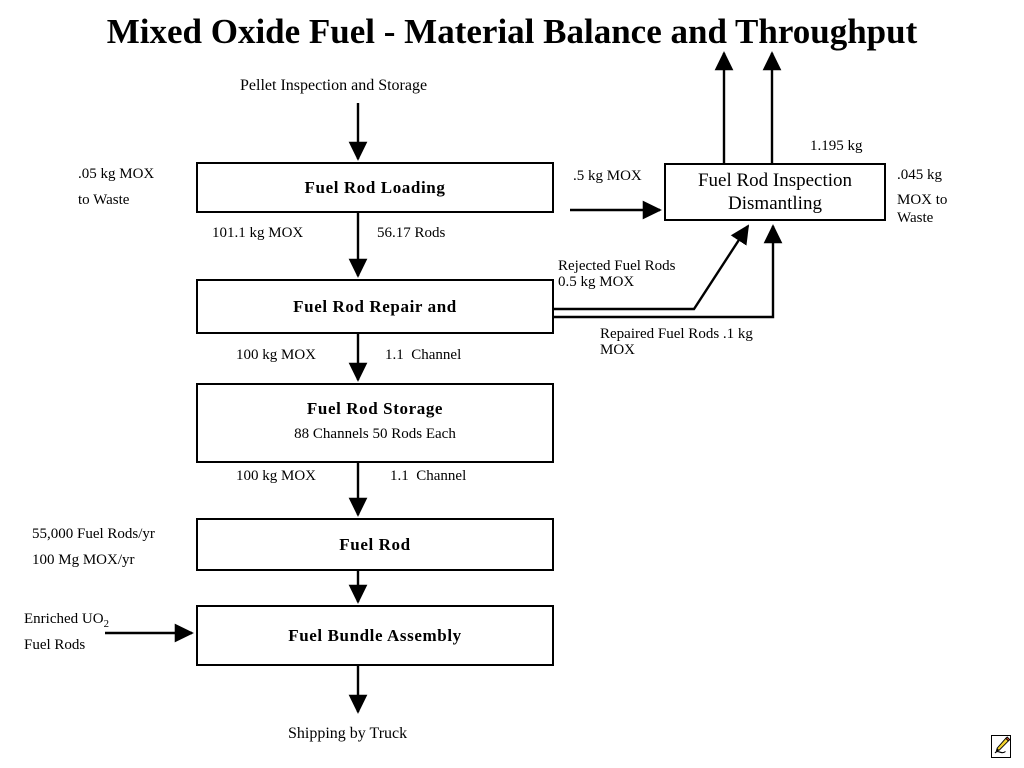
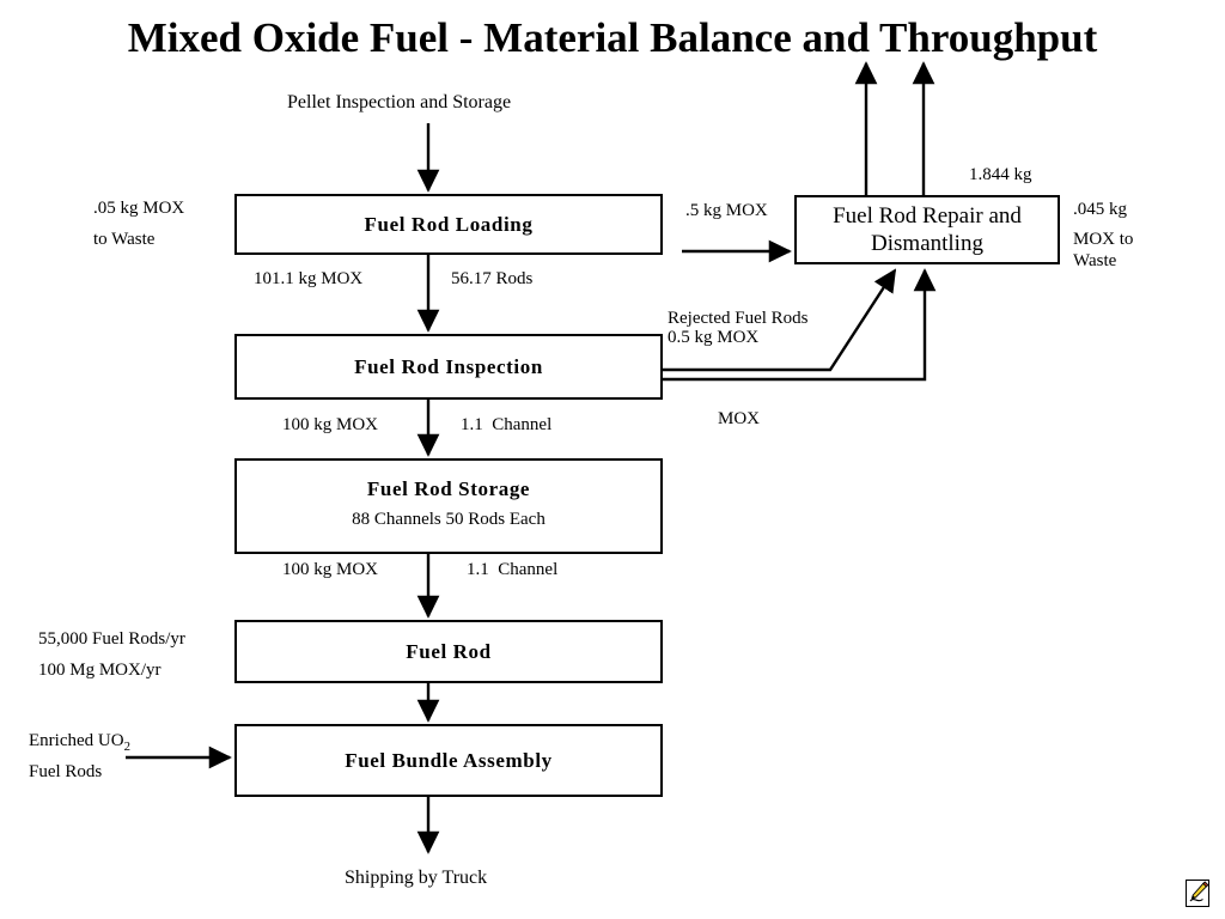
  Mixed Oxide Fuel - Material Balance and Throughput
  Pellet Inspection and Storage
  Shipping by Truck
  Fuel Rod Loading
- Fuel Rod Inspection
+ Fuel Rod Repair and
  Dismantling
- Fuel Rod Repair and
+ Fuel Rod Inspection
  Fuel Rod Storage
  88 Channels 50 Rods Each
  Fuel Rod
  Fuel Bundle Assembly
  .05 kg MOX
  to Waste
  .5 kg MOX
- 1.195 kg
+ 1.844 kg
  .045 kg
  MOX to
  Waste
  101.1 kg MOX
  56.17 Rods
  Rejected Fuel Rods
  0.5 kg MOX
- Repaired Fuel Rods .1 kg
  MOX
  100 kg MOX
  1.1 Channel
  100 kg MOX
  1.1 Channel
  55,000 Fuel Rods/yr
  100 Mg MOX/yr
  Enriched UO2
  Fuel Rods
